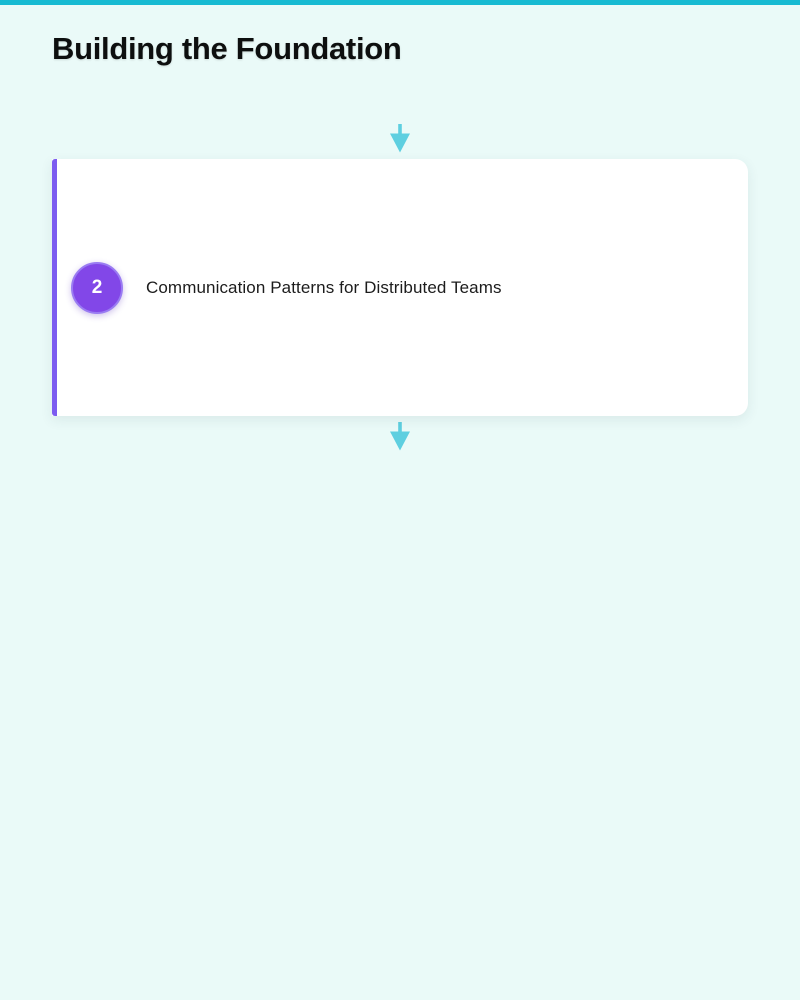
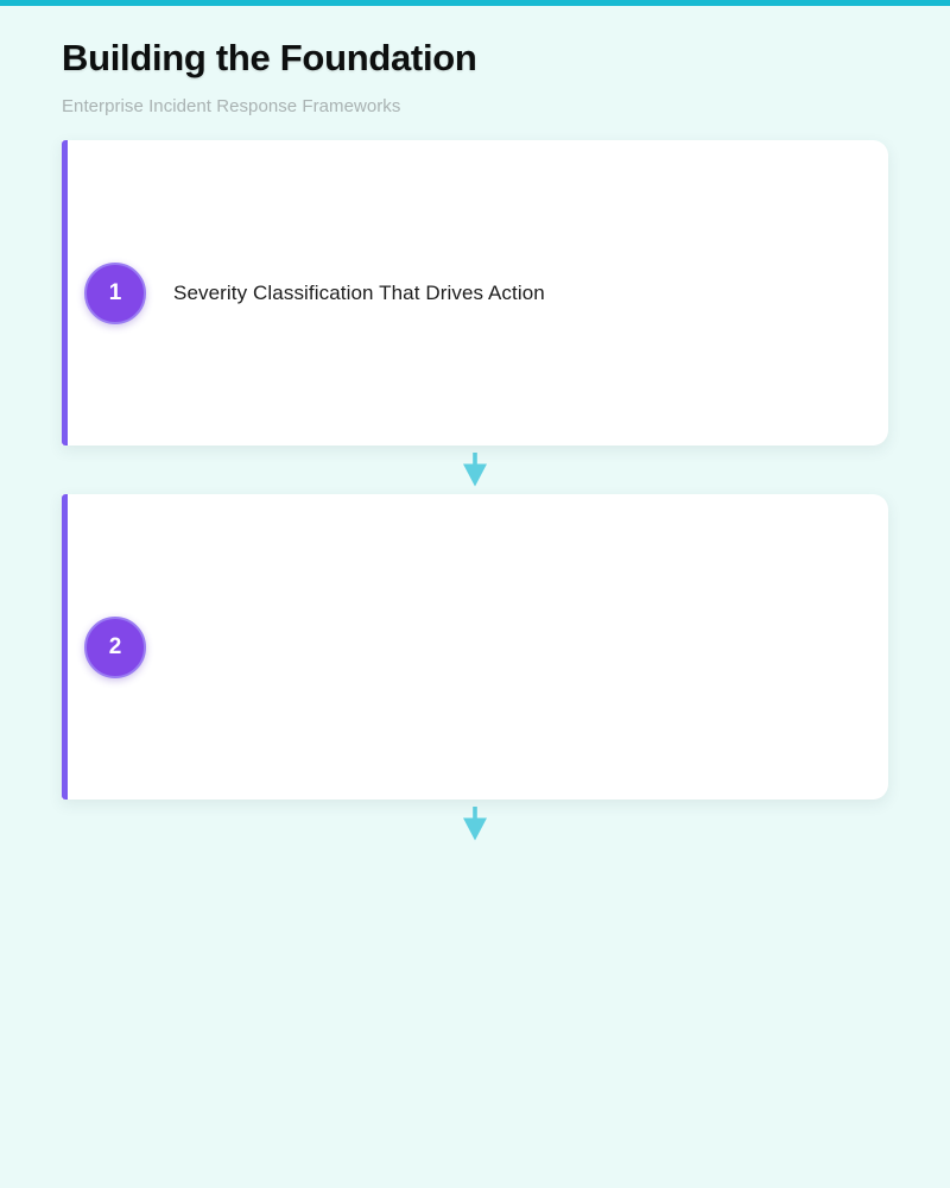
  Building the Foundation
+ Enterprise Incident Response Frameworks
+ 1
+ Severity Classification That Drives Action
  2
- Communication Patterns for Distributed Teams
